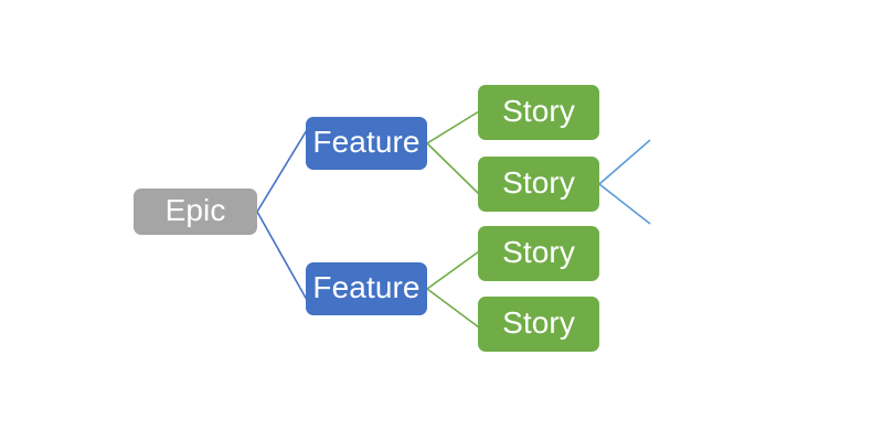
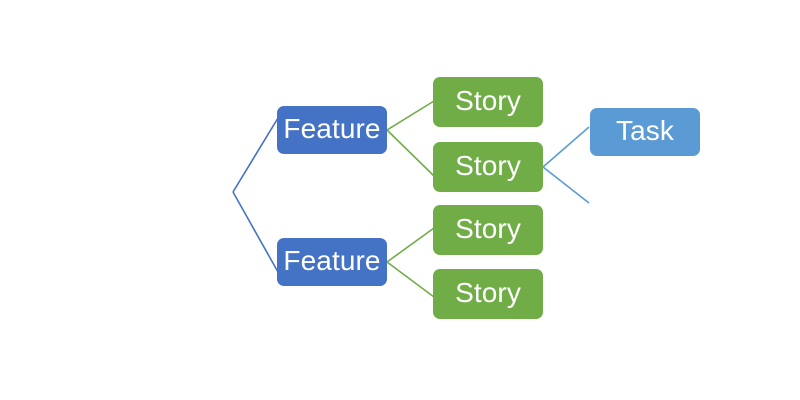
- Epic
  Feature
  Feature
  Story
  Story
  Story
  Story
+ Task
